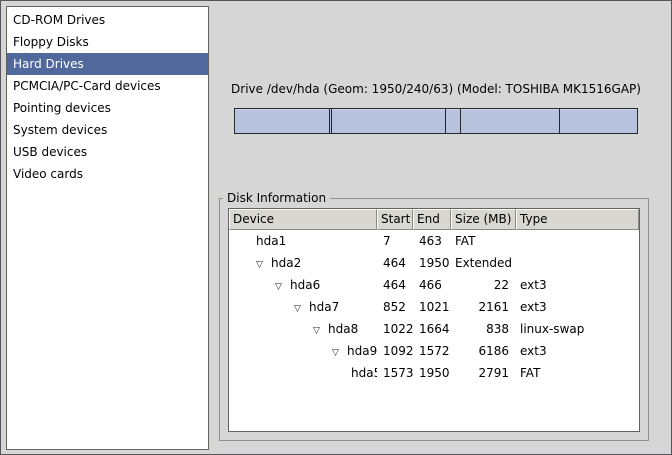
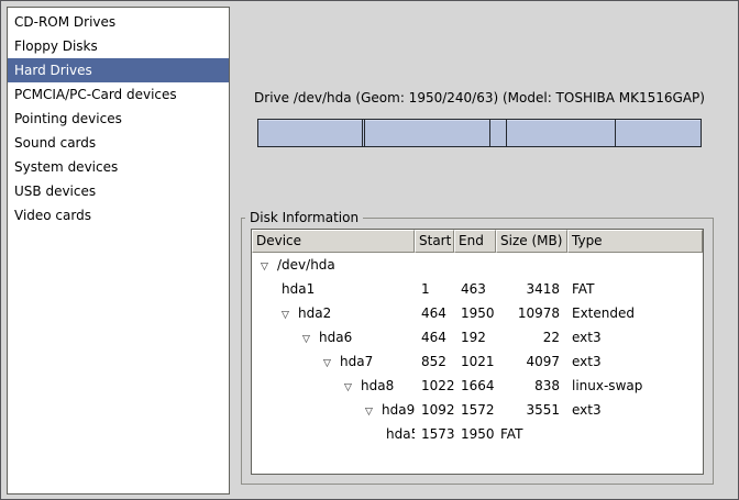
  CD-ROM Drives
  Floppy Disks
  Hard Drives
  PCMCIA/PC-Card devices
  Pointing devices
+ Sound cards
  System devices
  USB devices
  Video cards
  Drive /dev/hda (Geom: 1950/240/63) (Model: TOSHIBA MK1516GAP)
  Disk Information
  Device
  Start
  End
  Size (MB)
  Type
+ ▽ /dev/hda
  hda1
- 7
+ 1
  463
+ 3418
  FAT
  ▽ hda2
  464
  1950
+ 10978
  Extended
  ▽ hda6
  464
- 466
+ 192
  22
  ext3
  ▽ hda7
  852
  1021
- 2161
+ 4097
  ext3
  ▽ hda8
  1022
  1664
  838
  linux-swap
  ▽ hda9
  1092
  1572
- 6186
+ 3551
  ext3
  hda
  1573
  1950
- 2791
  FAT
